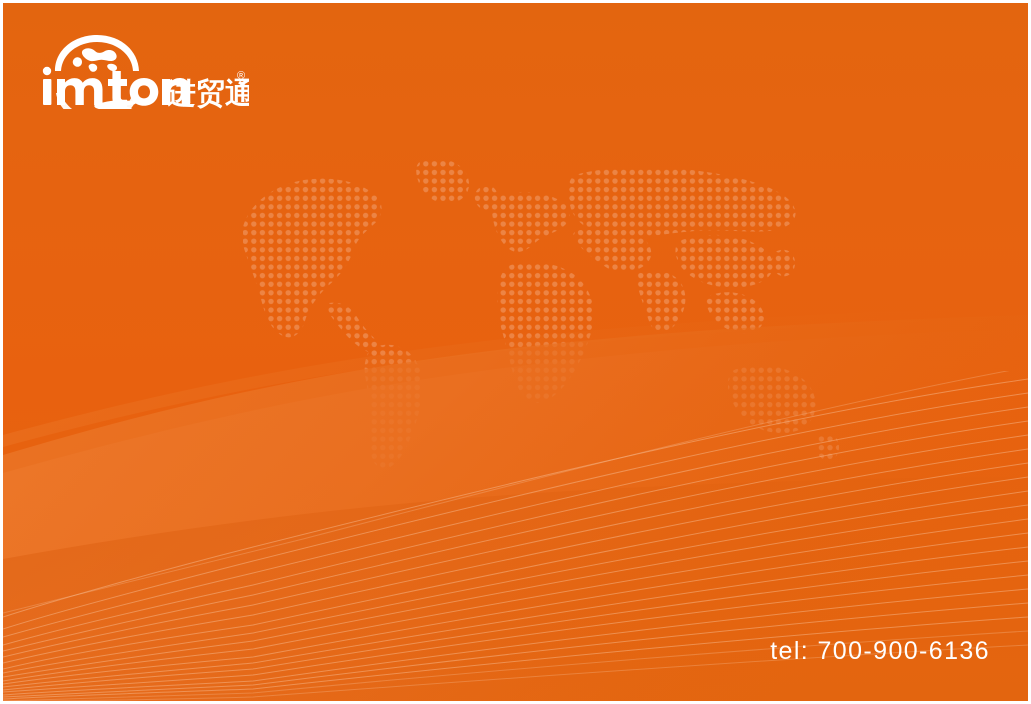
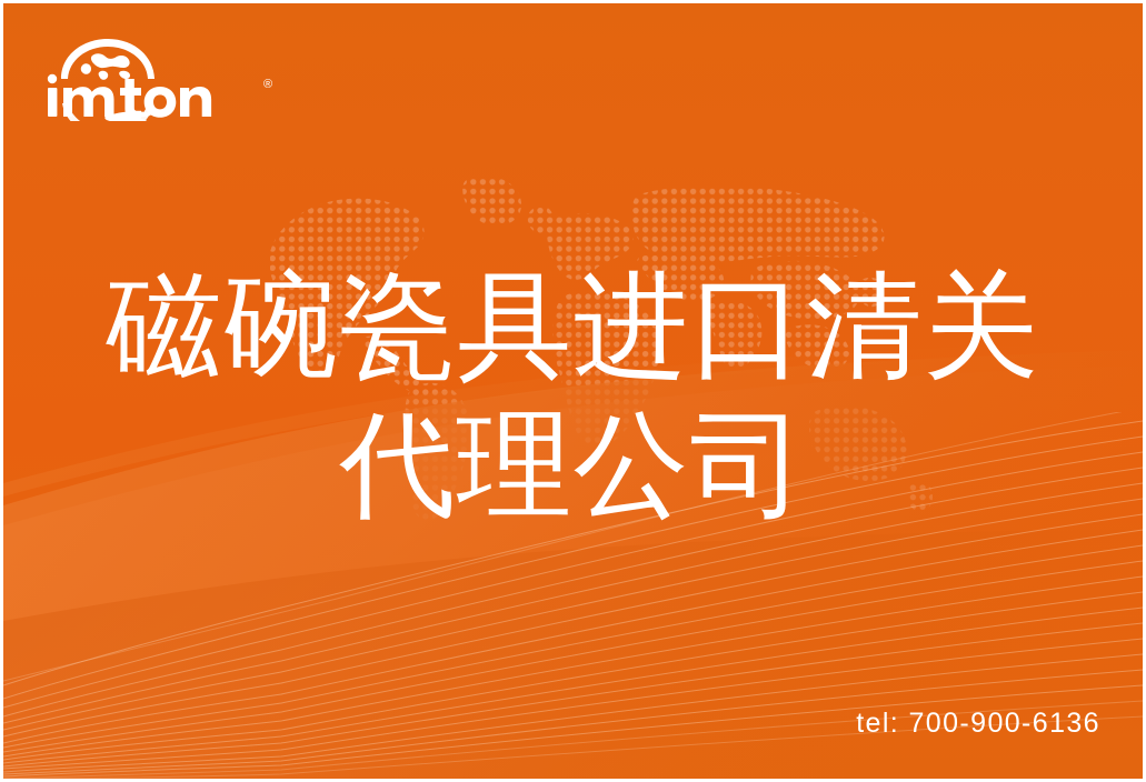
- 进贸通
  ®
+ 磁碗瓷具进口清关
+ 代理公司
  tel: 700-900-6136
